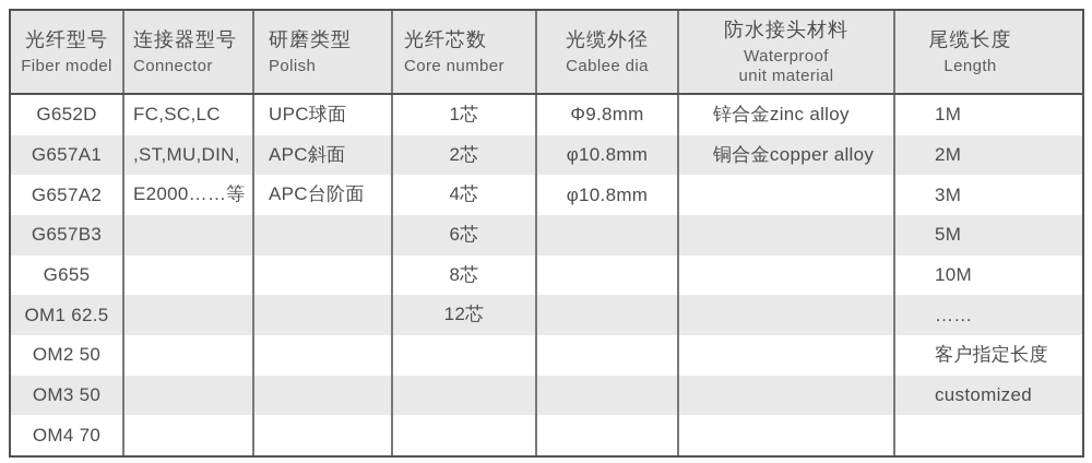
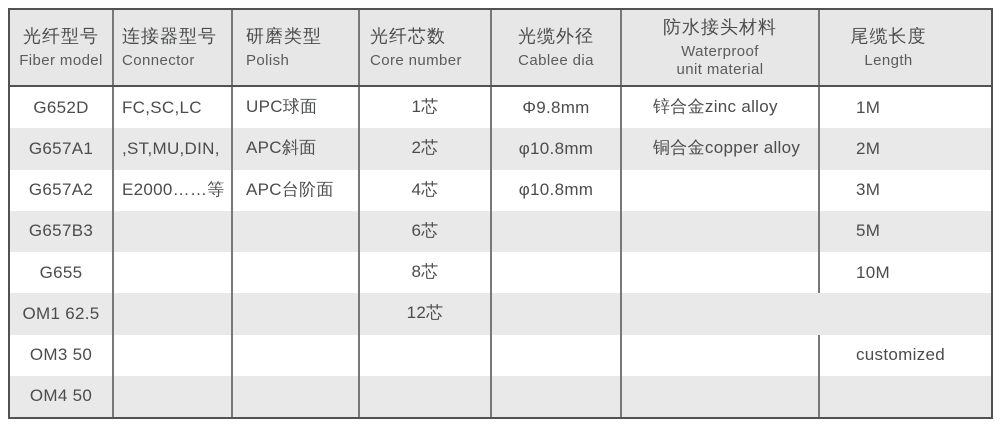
  光纤型号
  Fiber model
  连接器型号
  Connector
  研磨类型
  Polish
  光纤芯数
  Core number
  光缆外径
  Cablee dia
  防水接头材料
  Waterproof
  unit material
  尾缆长度
  Length
  G652D
  FC,SC,LC
  UPC球面
  1芯
  Φ9.8mm
  锌合金zinc alloy
  1M
  G657A1
  ,ST,MU,DIN,
  APC斜面
  2芯
  φ10.8mm
  铜合金copper alloy
  2M
  G657A2
  E2000……等
  APC台阶面
  4芯
  φ10.8mm
  3M
  G657B3
  6芯
  5M
  G655
  8芯
  10M
  OM1 62.5
  12芯
- ……
- OM2 50
- 客户指定长度
  OM3 50
  customized
- OM4 70
+ OM4 50
